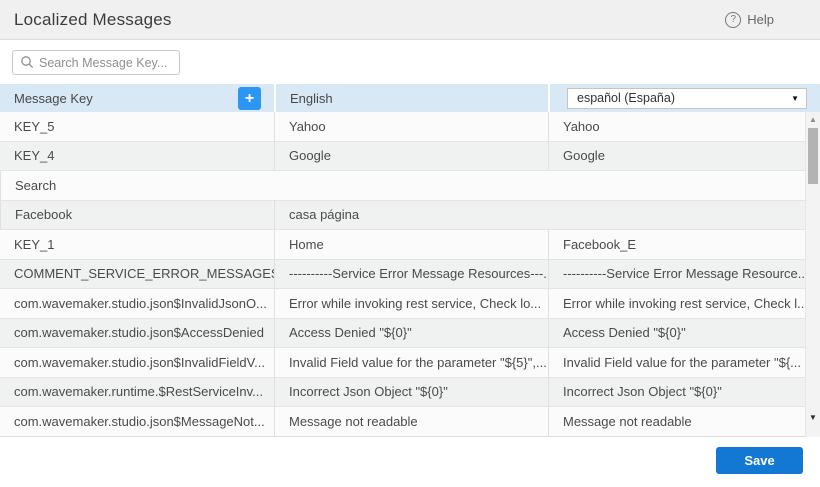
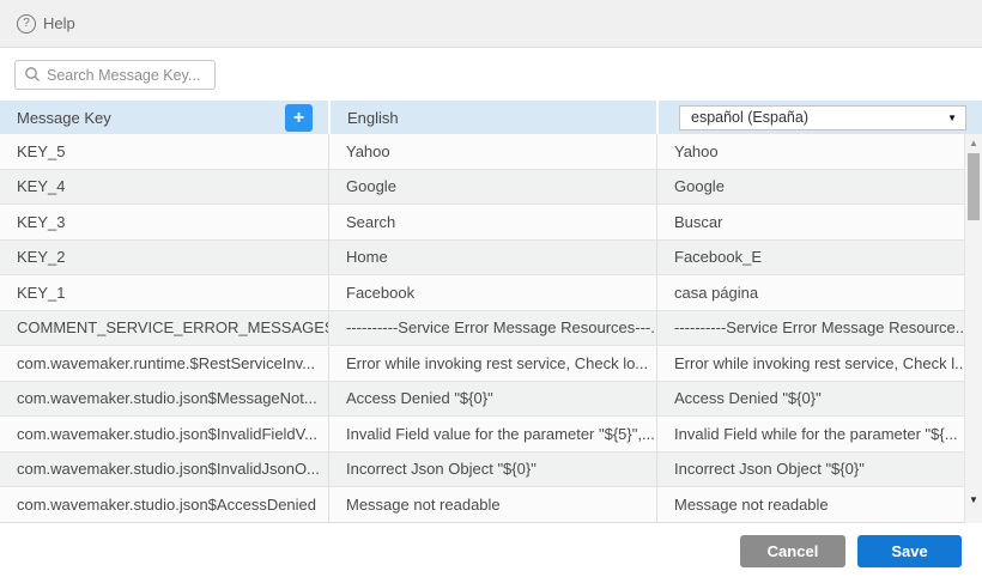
- Localized Messages
  ?
  Help
  Search Message Key...
  Message Key
  +
  English
  español (España)
  ▼
  KEY_5
  Yahoo
  Yahoo
  KEY_4
  Google
  Google
+ KEY_3
  Search
+ Buscar
+ KEY_2
- Facebook
+ Home
- casa página
+ Facebook_E
  KEY_1
- Home
+ Facebook
- Facebook_E
+ casa página
  COMMENT_SERVICE_ERROR_MESSAGE
  ----------Service Error Message Resources---.
  ----------Service Error Message Resource..
- com.wavemaker.studio.json$InvalidJsonO...
+ com.wavemaker.runtime.$RestServiceInv...
  Error while invoking rest service, Check lo...
  Error while invoking rest service, Check l..
- com.wavemaker.studio.json$AccessDenied
+ com.wavemaker.studio.json$MessageNot...
  Access Denied "${0}"
  Access Denied "${0}"
  com.wavemaker.studio.json$InvalidFieldV...
  Invalid Field value for the parameter "${5}",...
- Invalid Field value for the parameter "${...
+ Invalid Field while for the parameter "${...
- com.wavemaker.runtime.$RestServiceInv...
+ com.wavemaker.studio.json$InvalidJsonO...
  Incorrect Json Object "${0}"
  Incorrect Json Object "${0}"
- com.wavemaker.studio.json$MessageNot...
+ com.wavemaker.studio.json$AccessDenied
  Message not readable
  Message not readable
  ▲
  ▼
+ Cancel
  Save
